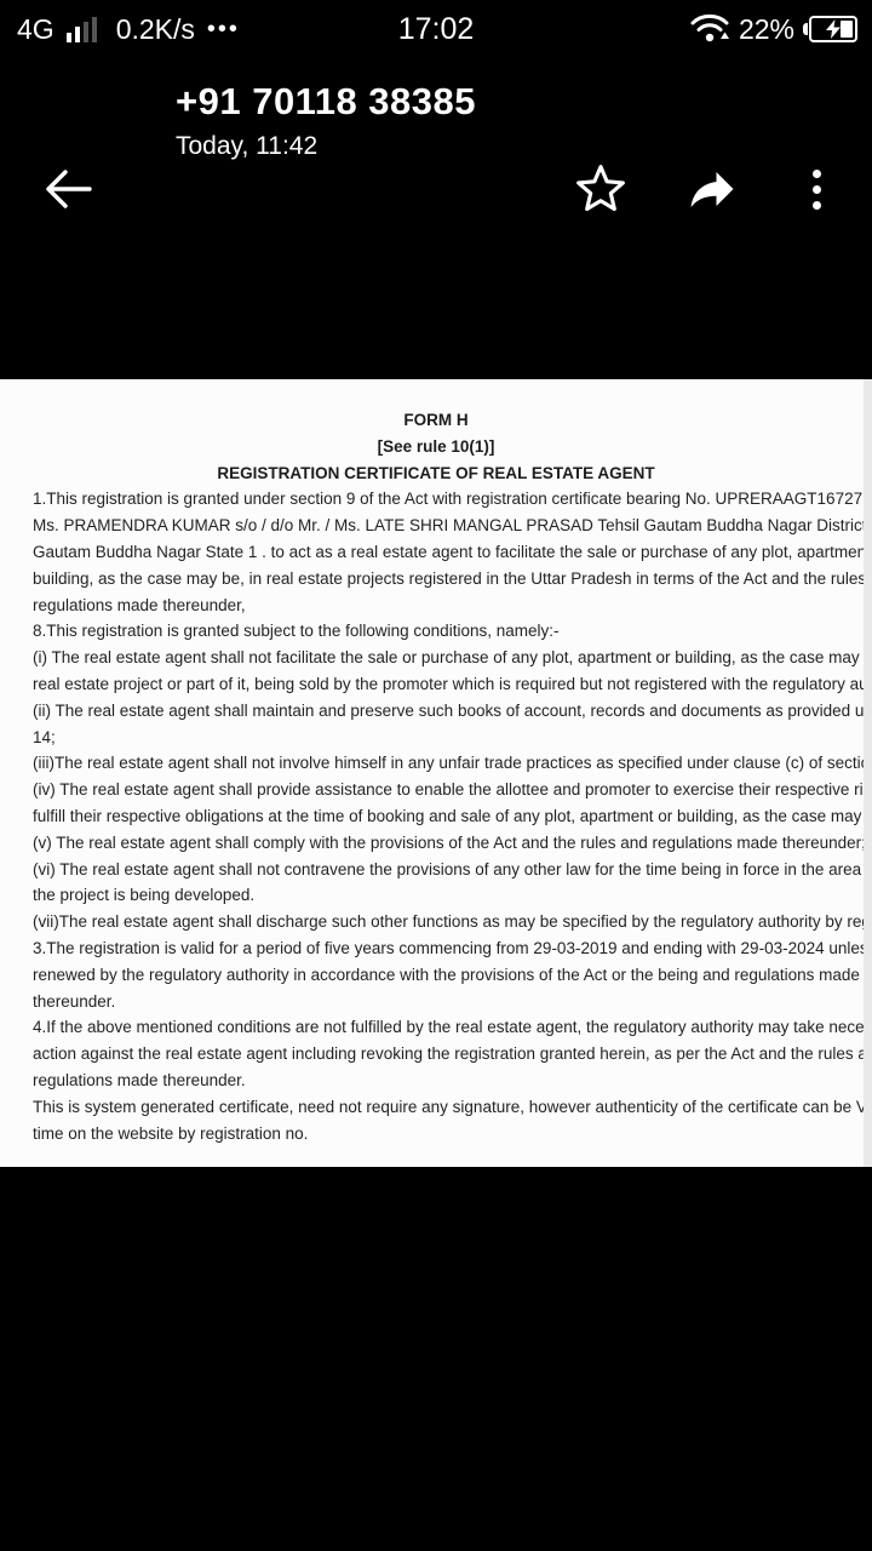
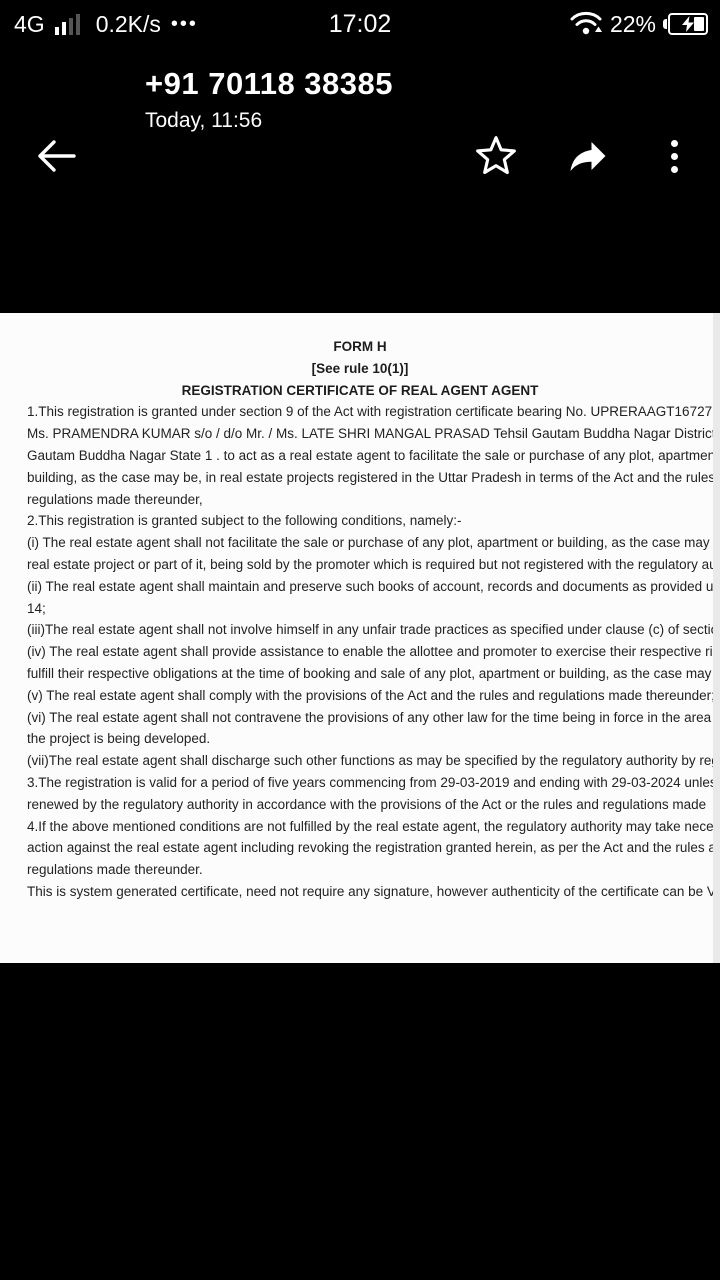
  4G
  0.2K/s
  •••
  17:02
  22%
  +91 70118 38385
- Today, 11:42
+ Today, 11:56
  FORM H
  [See rule 10(1)]
- REGISTRATION CERTIFICATE OF REAL ESTATE AGENT
+ REGISTRATION CERTIFICATE OF REAL AGENT AGENT
  1.This registration is granted under section 9 of the Act with registration certificate bearing No. UPRERAAGT16727
  Ms. PRAMENDRA KUMAR s/o / d/o Mr. / Ms. LATE SHRI MANGAL PRASAD Tehsil Gautam Buddha Nagar Distric
  Gautam Buddha Nagar State 1 . to act as a real estate agent to facilitate the sale or purchase of any plot, apartmen
  building, as the case may be, in real estate projects registered in the Uttar Pradesh in terms of the Act and the rules
  regulations made thereunder,
- 8.This registration is granted subject to the following conditions, namely:-
+ 2.This registration is granted subject to the following conditions, namely:-
  (i) The real estate agent shall not facilitate the sale or purchase of any plot, apartment or building, as the case may
  real estate project or part of it, being sold by the promoter which is required but not registered with the regulatory a
  (ii) The real estate agent shall maintain and preserve such books of account, records and documents as provided u
  14;
  (iii)The real estate agent shall not involve himself in any unfair trade practices as specified under clause (c) of secti
  (iv) The real estate agent shall provide assistance to enable the allottee and promoter to exercise their respective ri
  fulfill their respective obligations at the time of booking and sale of any plot, apartment or building, as the case may
  (v) The real estate agent shall comply with the provisions of the Act and the rules and regulations made thereunder
  (vi) The real estate agent shall not contravene the provisions of any other law for the time being in force in the area
  the project is being developed.
  (vii)The real estate agent shall discharge such other functions as may be specified by the regulatory authority by re
  3.The registration is valid for a period of five years commencing from 29-03-2019 and ending with 29-03-2024 unle
- renewed by the regulatory authority in accordance with the provisions of the Act or the being and regulations made
+ renewed by the regulatory authority in accordance with the provisions of the Act or the rules and regulations made
- thereunder.
  4.If the above mentioned conditions are not fulfilled by the real estate agent, the regulatory authority may take nece
  action against the real estate agent including revoking the registration granted herein, as per the Act and the rules
  regulations made thereunder.
  This is system generated certificate, need not require any signature, however authenticity of the certificate can be V
- time on the website by registration no.
